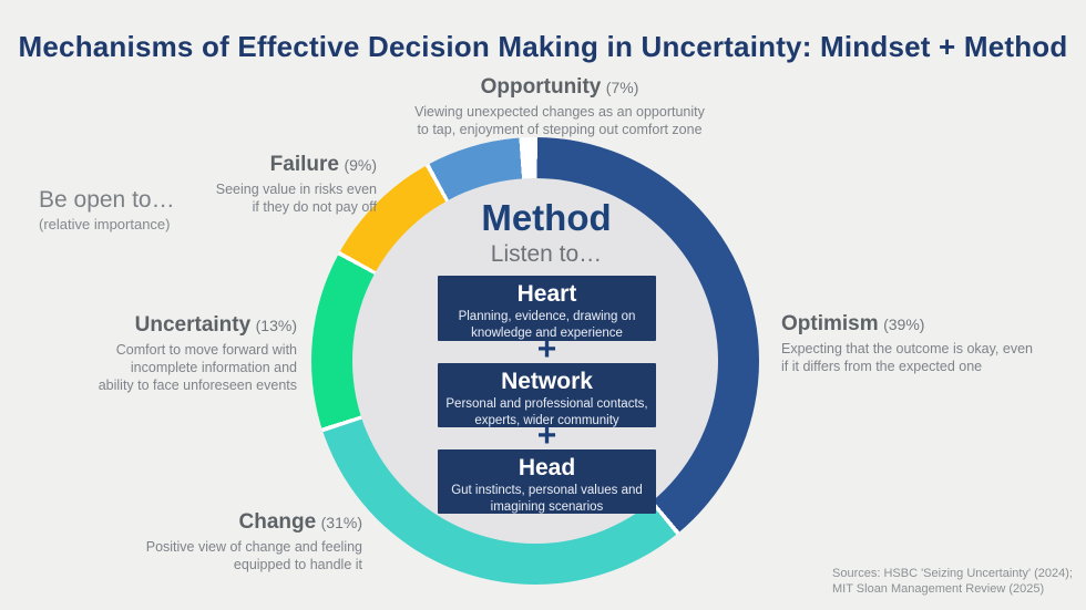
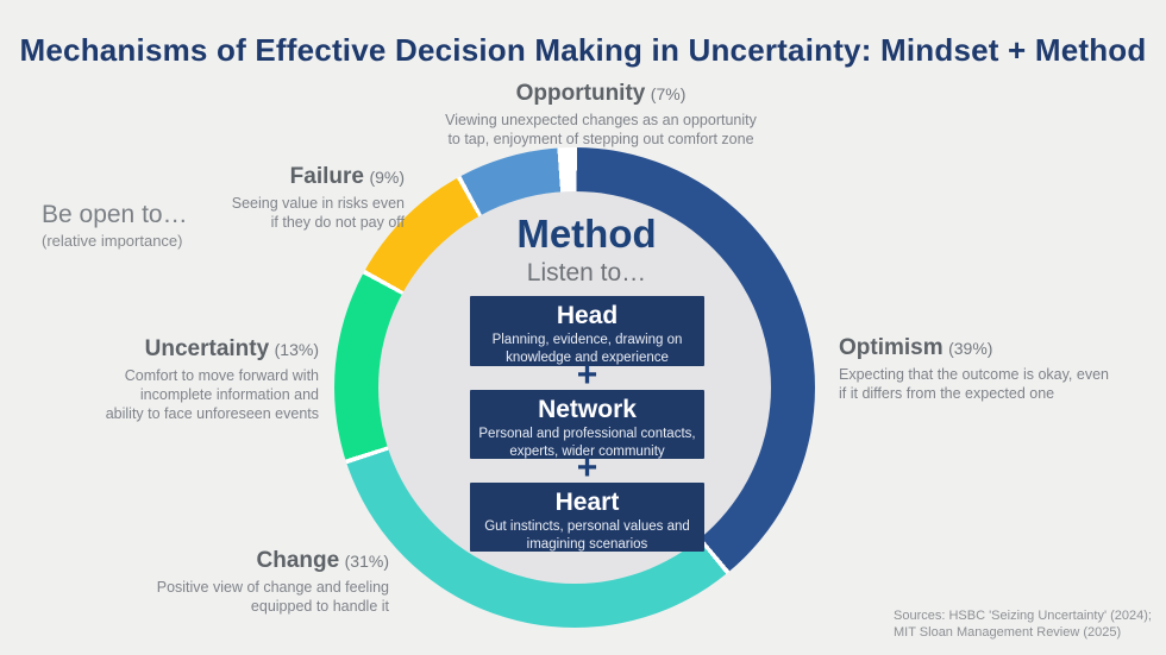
  Mechanisms of Effective Decision Making in Uncertainty: Mindset + Method
  Method
  Listen to…
- Heart
+ Head
  Planning, evidence, drawing on
  knowledge and experience
  +
  Network
  Personal and professional contacts,
  experts, wider community
  +
- Head
+ Heart
  Gut instincts, personal values and
  imagining scenarios
  Opportunity (7%)
  Viewing unexpected changes as an opportunity
  to tap, enjoyment of stepping out comfort zone
  Failure (9%)
  Seeing value in risks even
  if they do not pay off
  Uncertainty (13%)
  Comfort to move forward with
  incomplete information and
  ability to face unforeseen events
  Change (31%)
  Positive view of change and feeling
  equipped to handle it
  Optimism (39%)
  Expecting that the outcome is okay, even
  if it differs from the expected one
  Be open to…
  (relative importance)
  Sources: HSBC 'Seizing Uncertainty' (2024);
  MIT Sloan Management Review (2025)
